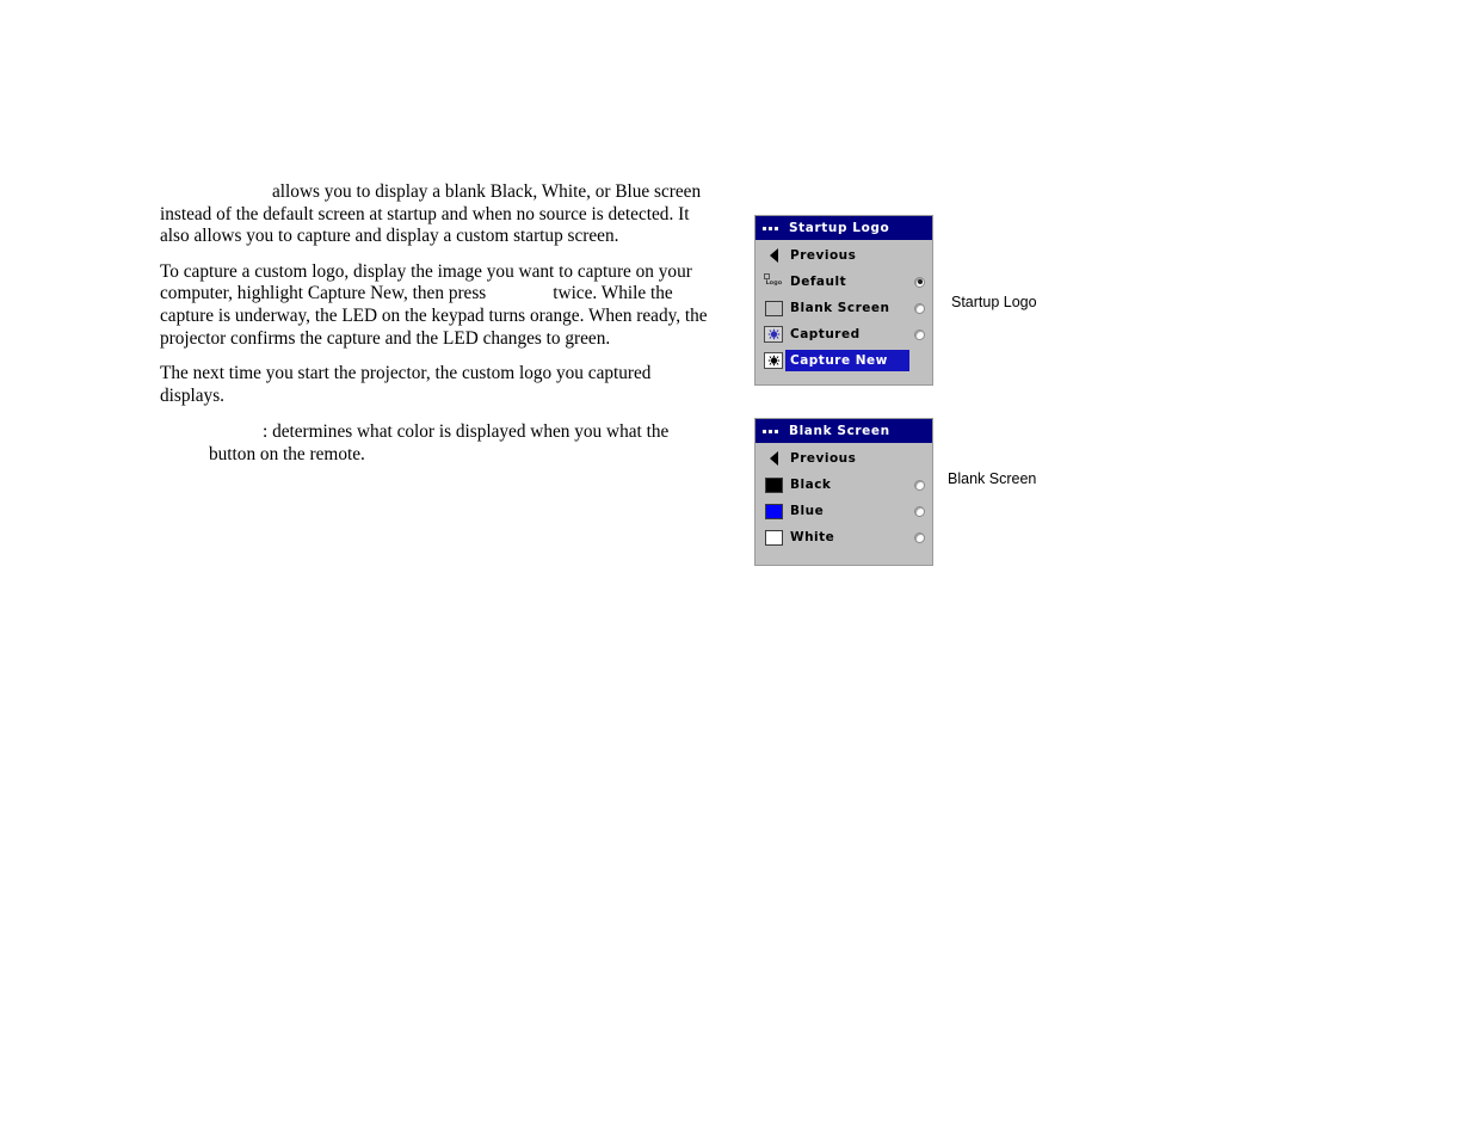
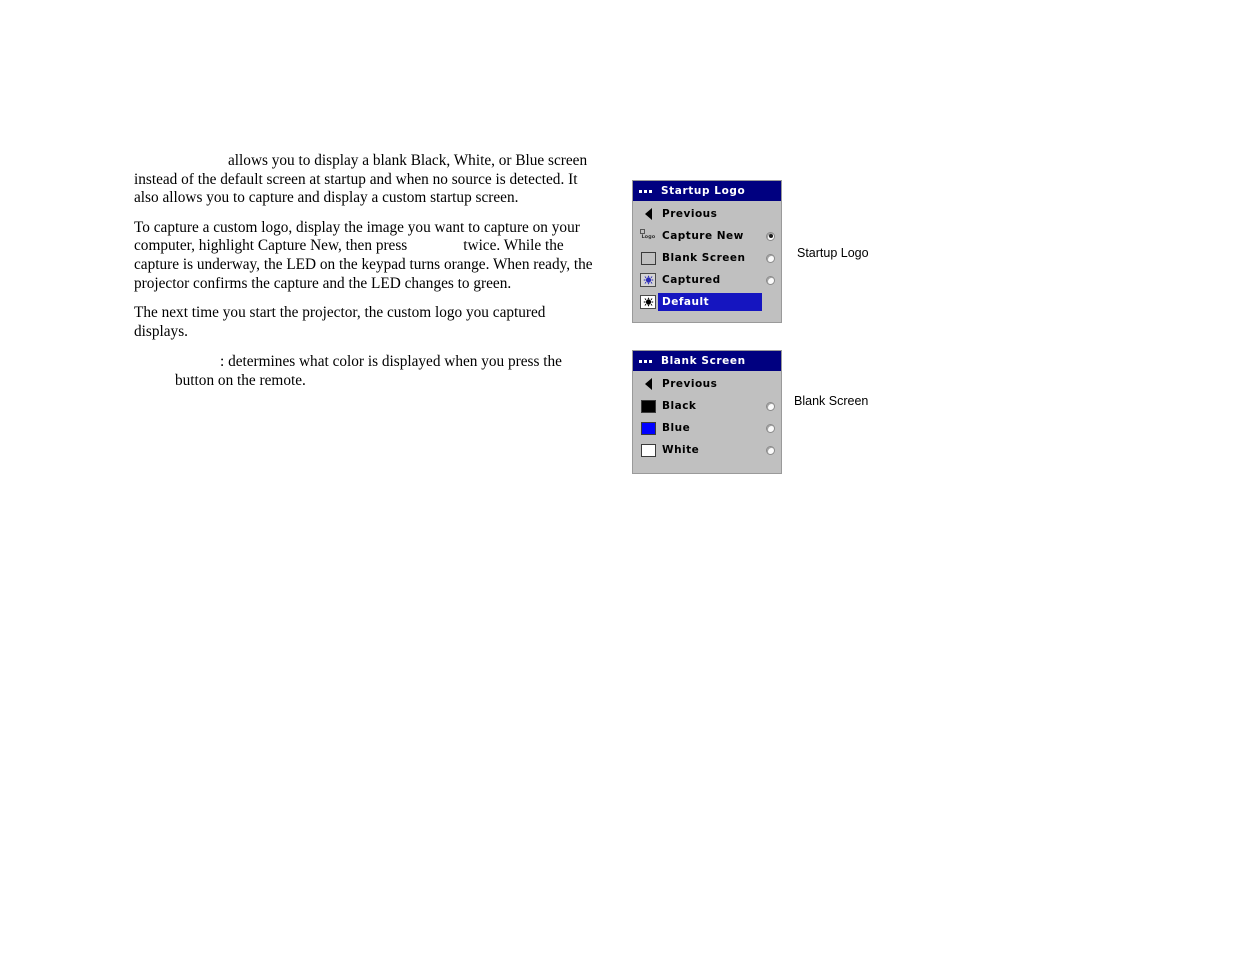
  allows you to display a blank Black, White, or Blue screen instead of the default screen at startup and when no source is detected. It also allows you to capture and display a custom startup screen.
  To capture a custom logo, display the image you want to capture on your computer, highlight Capture New, then press twice. While the capture is underway, the LED on the keypad turns orange. When ready, the projector confirms the capture and the LED changes to green.
  The next time you start the projector, the custom logo you captured displays.
- : determines what color is displayed when you what the button on the remote.
+ : determines what color is displayed when you press the button on the remote.
  Startup Logo
  Previous
- Default
+ Capture New
  Blank Screen
  Captured
- Capture New
+ Default
  Startup Logo
  Blank Screen
  Previous
  Black
  Blue
  White
  Blank Screen
